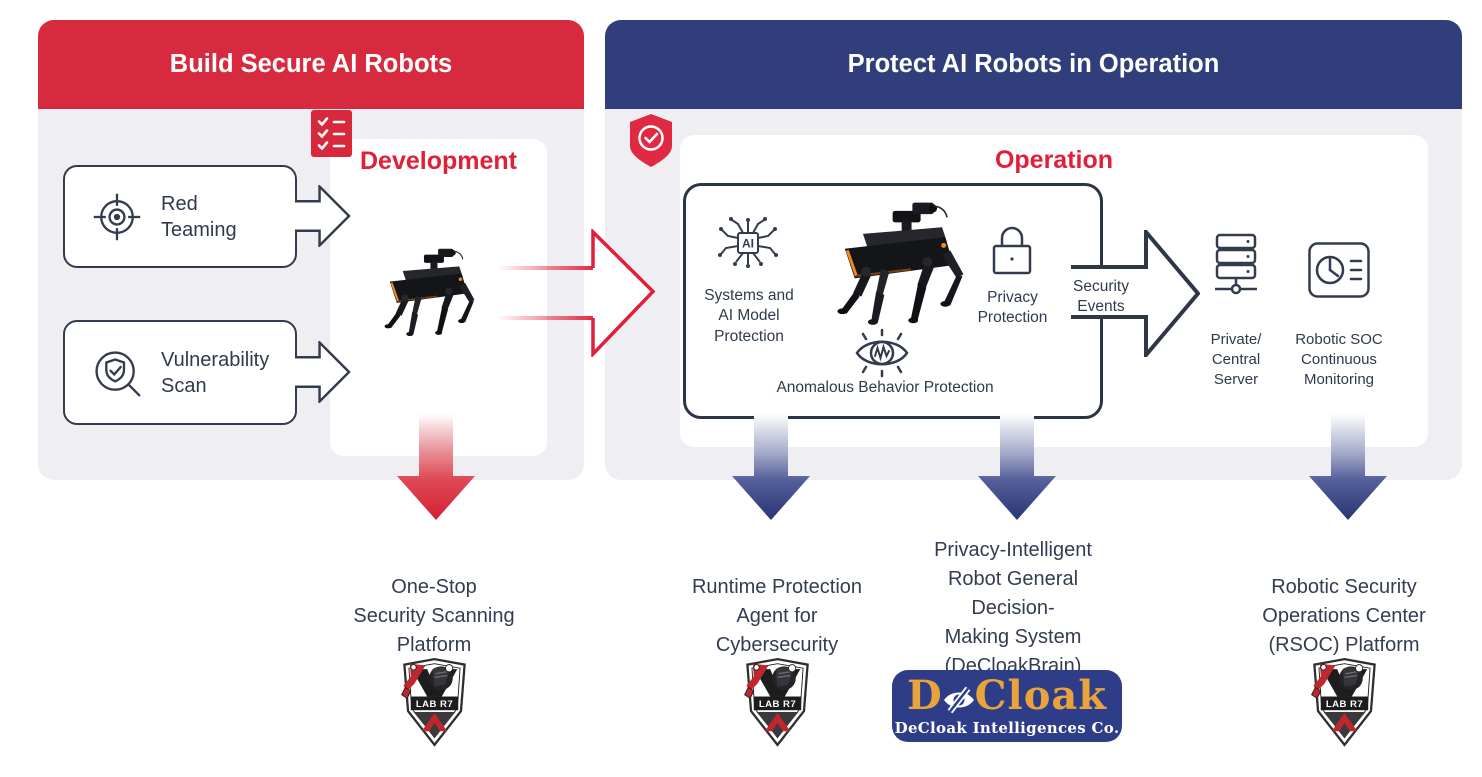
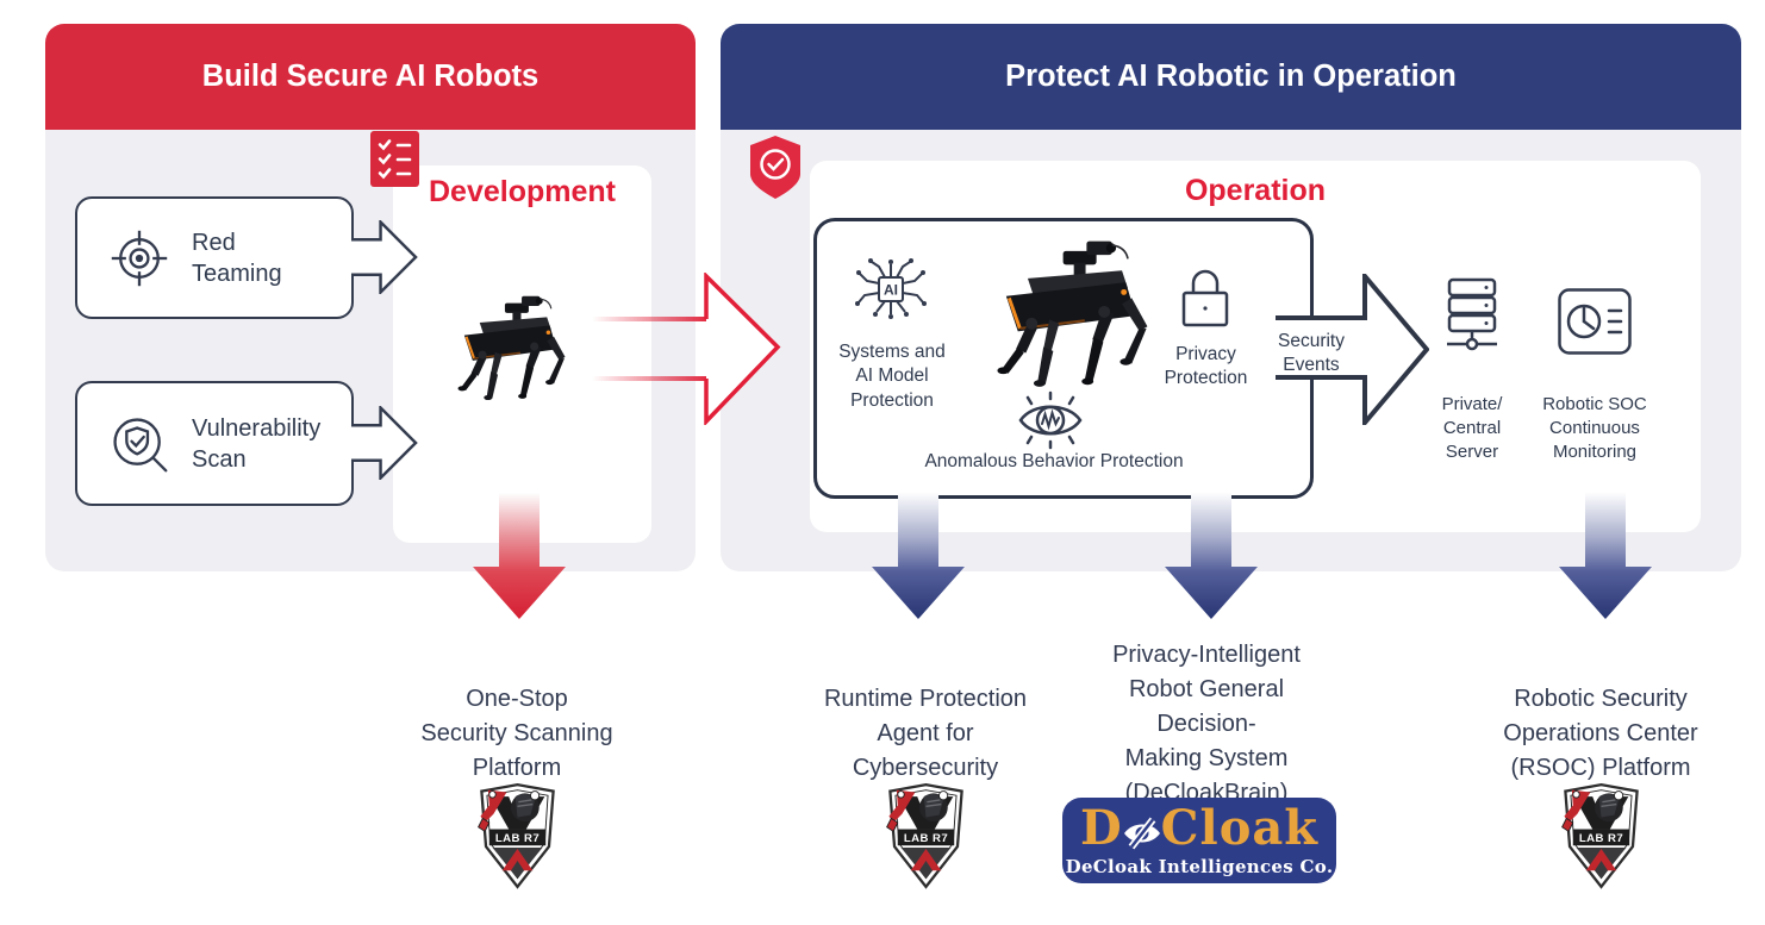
  Build Secure AI Robots
  Development
  Red
  Teaming
  Vulnerability
  Scan
- Protect AI Robots in Operation
+ Protect AI Robotic in Operation
  Operation
  AI
  Systems and
  AI Model
  Protection
  Privacy
  Protection
  Anomalous Behavior Protection
  Security
  Events
  Private/
  Central
  Server
  Robotic SOC
  Continuous
  Monitoring
  One-Stop
  Security Scanning
  Platform
  Runtime Protection
  Agent for
  Cybersecurity
  Privacy-Intelligent
  Robot General
  Decision-
  Making System
  (DeCloakBrain)
  Robotic Security
  Operations Center
  (RSOC) Platform
  D
  Cloak
  DeCloak Intelligences Co.
